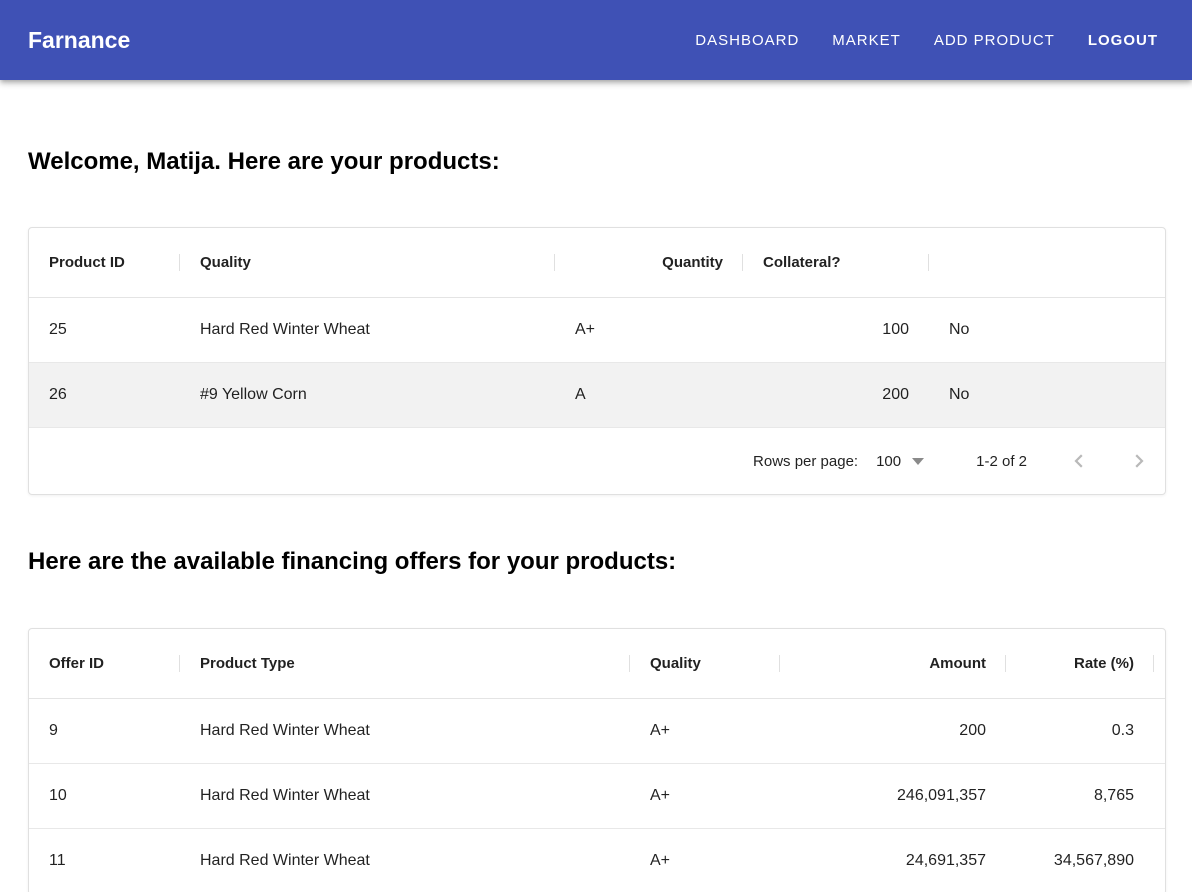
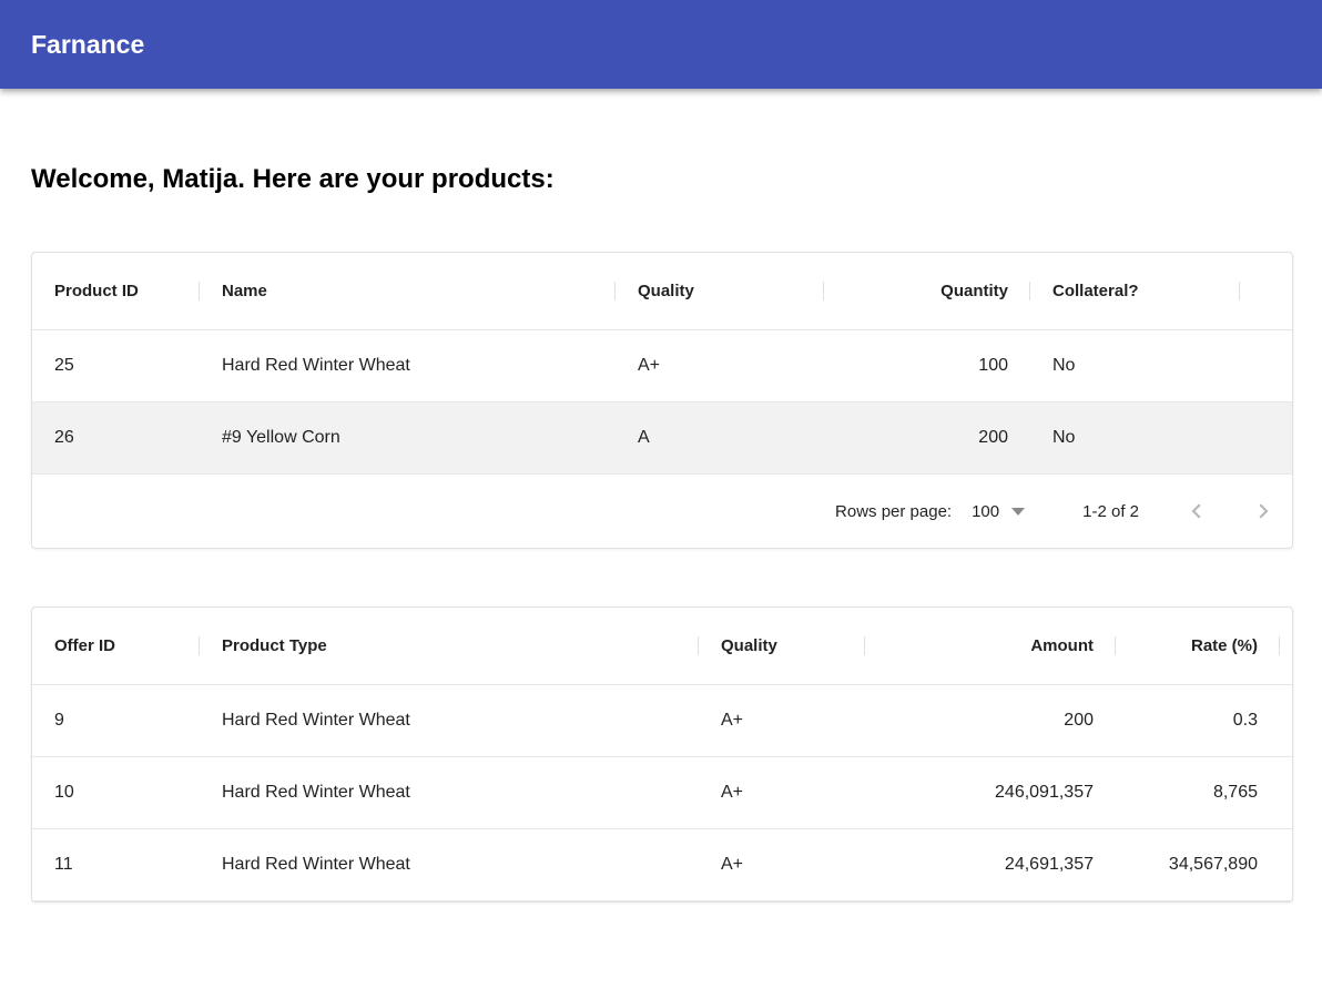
  Farnance
- DASHBOARD
- MARKET
- ADD PRODUCT
- LOGOUT
  Welcome, Matija. Here are your products:
  Product ID
+ Name
  Quality
  Quantity
  Collateral?
  25
  Hard Red Winter Wheat
  A+
  100
  No
  26
  #9 Yellow Corn
  A
  200
  No
  Rows per page:
  100
  1-2 of 2
- Here are the available financing offers for your products:
  Offer ID
  Product Type
  Quality
  Amount
  Rate (%)
  9
  Hard Red Winter Wheat
  A+
  200
  0.3
  10
  Hard Red Winter Wheat
  A+
  246,091,357
  8,765
  11
  Hard Red Winter Wheat
  A+
  24,691,357
  34,567,890
